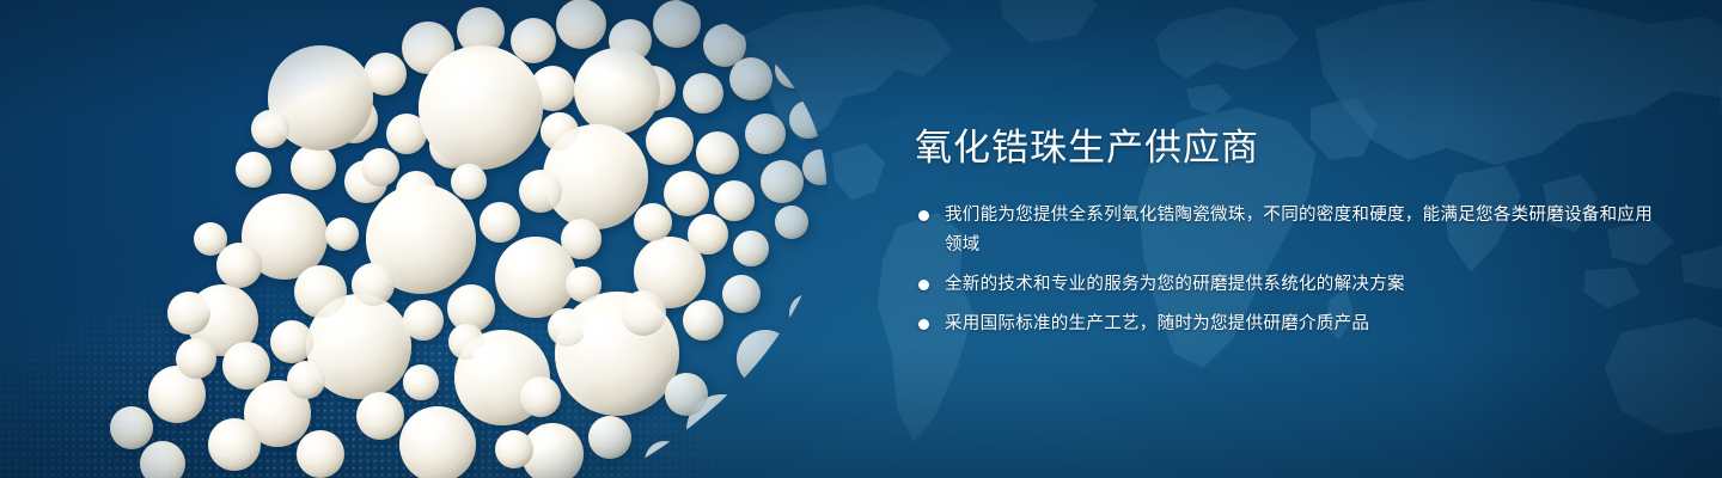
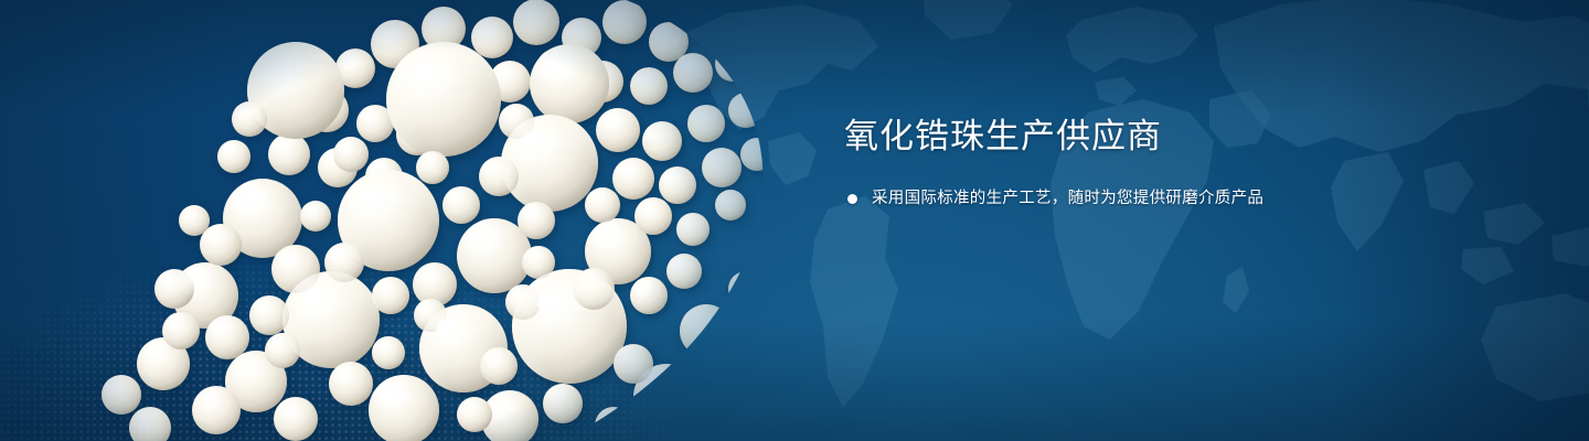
  氧化锆珠生产供应商
- 我们能为您提供全系列氧化锆陶瓷微珠，不同的密度和硬度，能满足您各类研磨设备和应用领域
- 全新的技术和专业的服务为您的研磨提供系统化的解决方案
  采用国际标准的生产工艺，随时为您提供研磨介质产品
